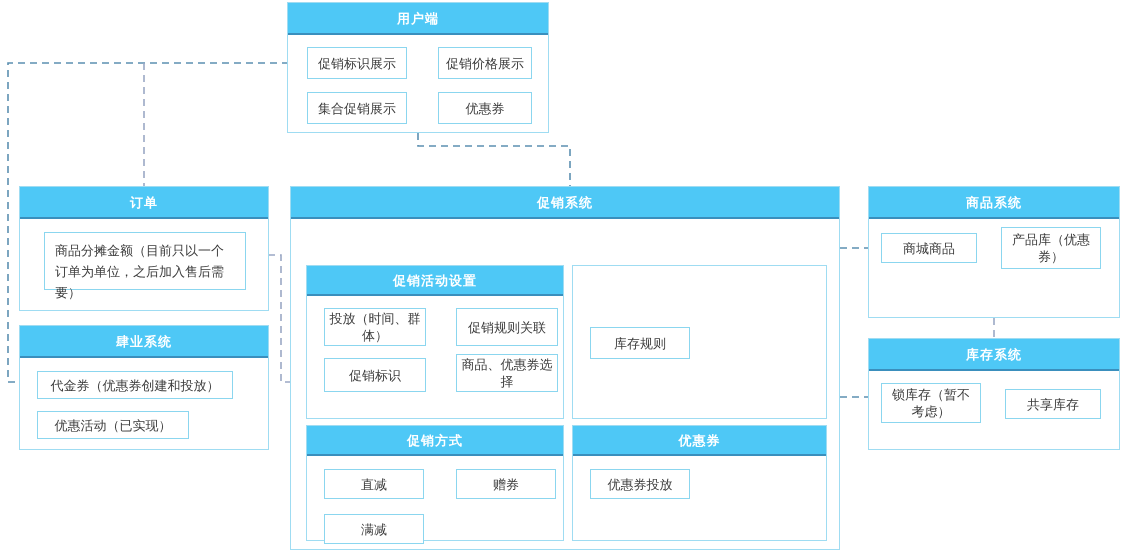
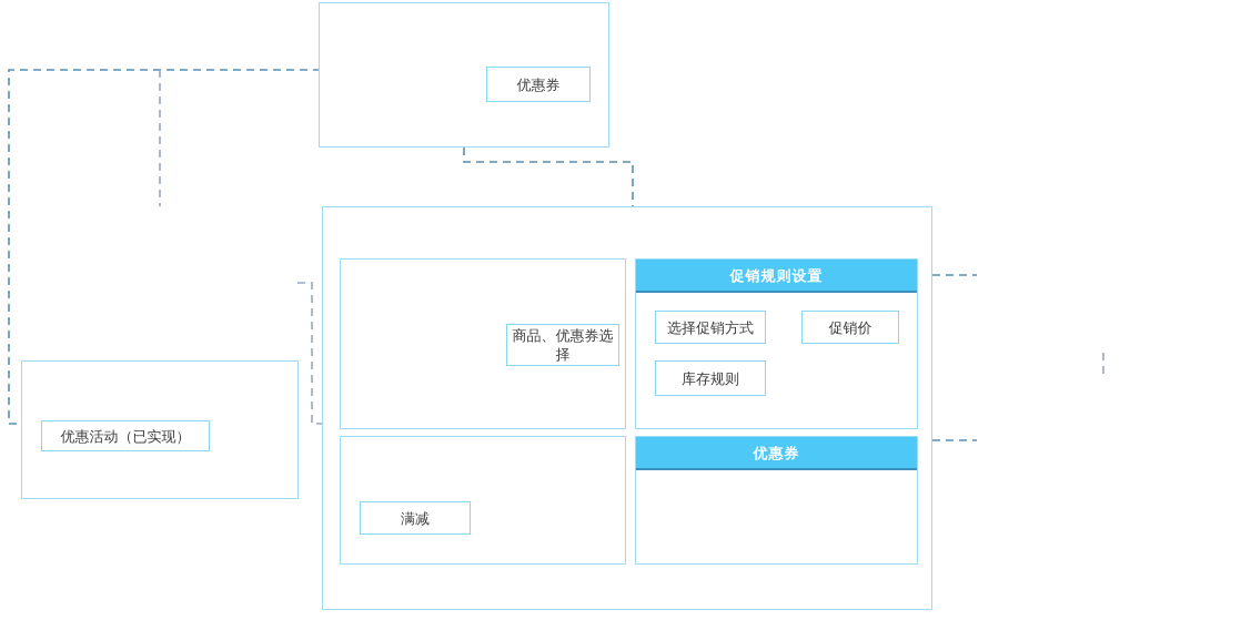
- 用户端
- 促销标识展示
- 促销价格展示
- 集合促销展示
  优惠券
- 订单
- 商品分摊金额（目前只以一个订单为单位，之后加入售后需要）
- 肆业系统
- 代金券（优惠券创建和投放）
  优惠活动（已实现）
- 促销系统
- 促销活动设置
- 投放（时间、群体）
- 促销规则关联
- 促销标识
  商品、优惠券选择
+ 促销规则设置
+ 选择促销方式
+ 促销价
  库存规则
- 促销方式
- 直减
- 赠券
  满减
  优惠券
- 优惠券投放
- 商品系统
- 商城商品
- 产品库（优惠券）
- 库存系统
- 锁库存（暂不考虑）
- 共享库存
